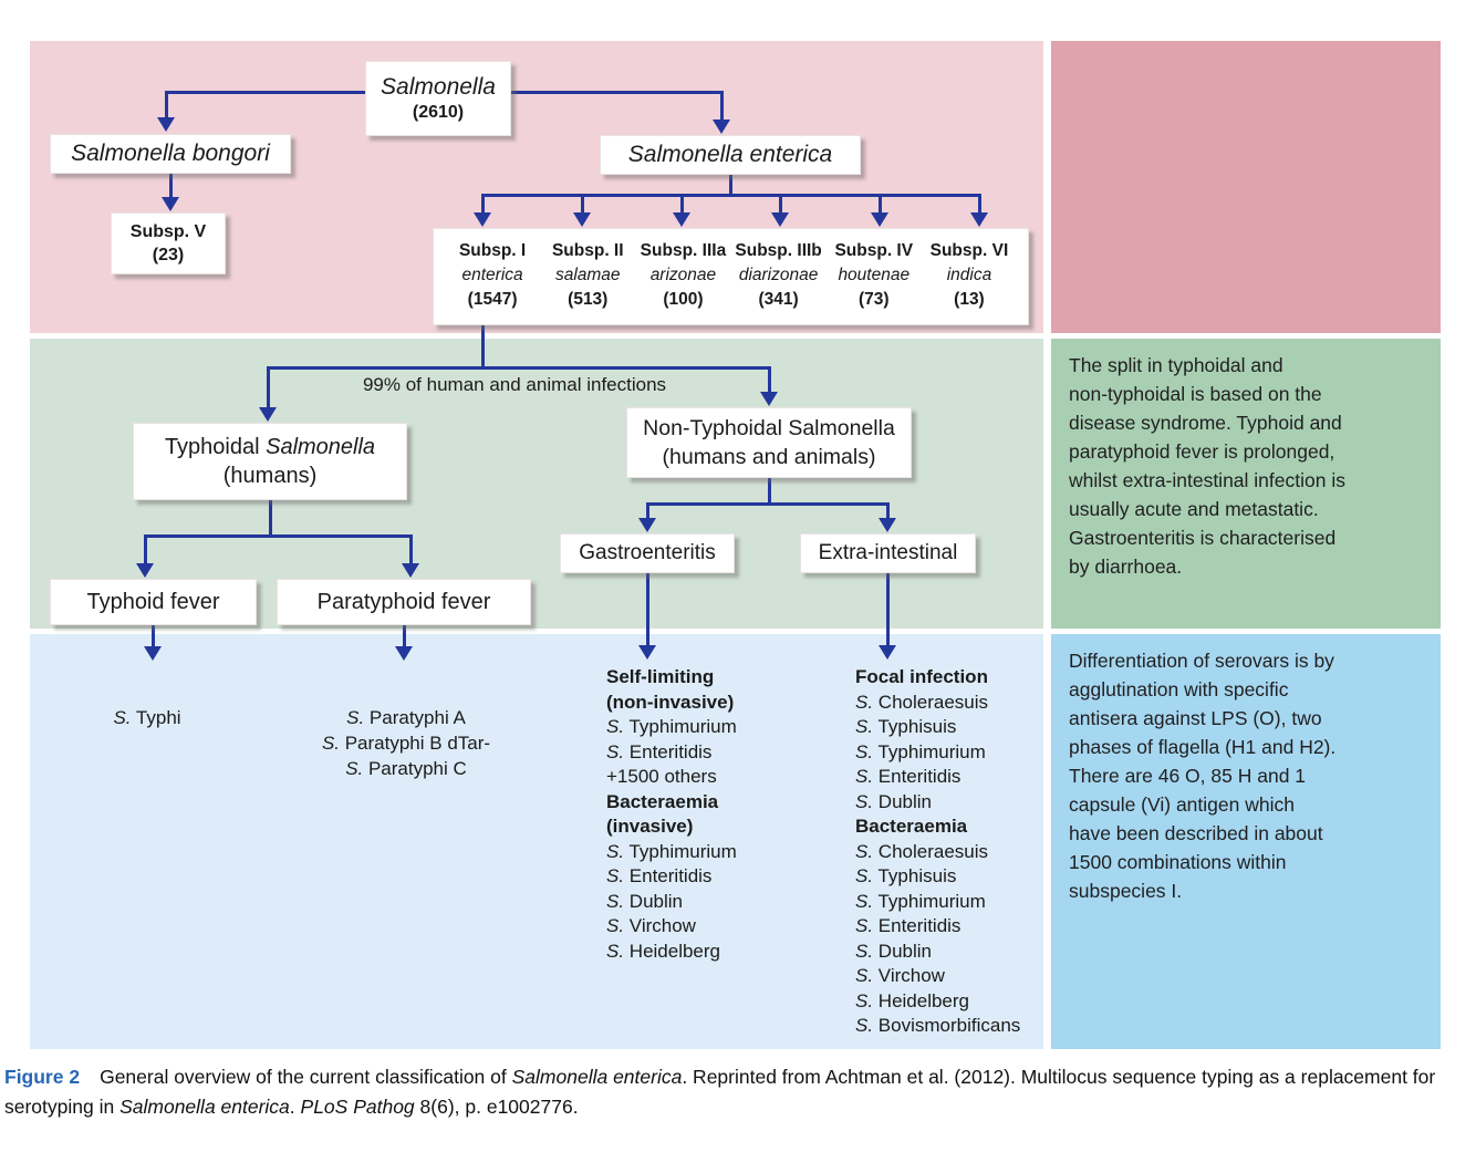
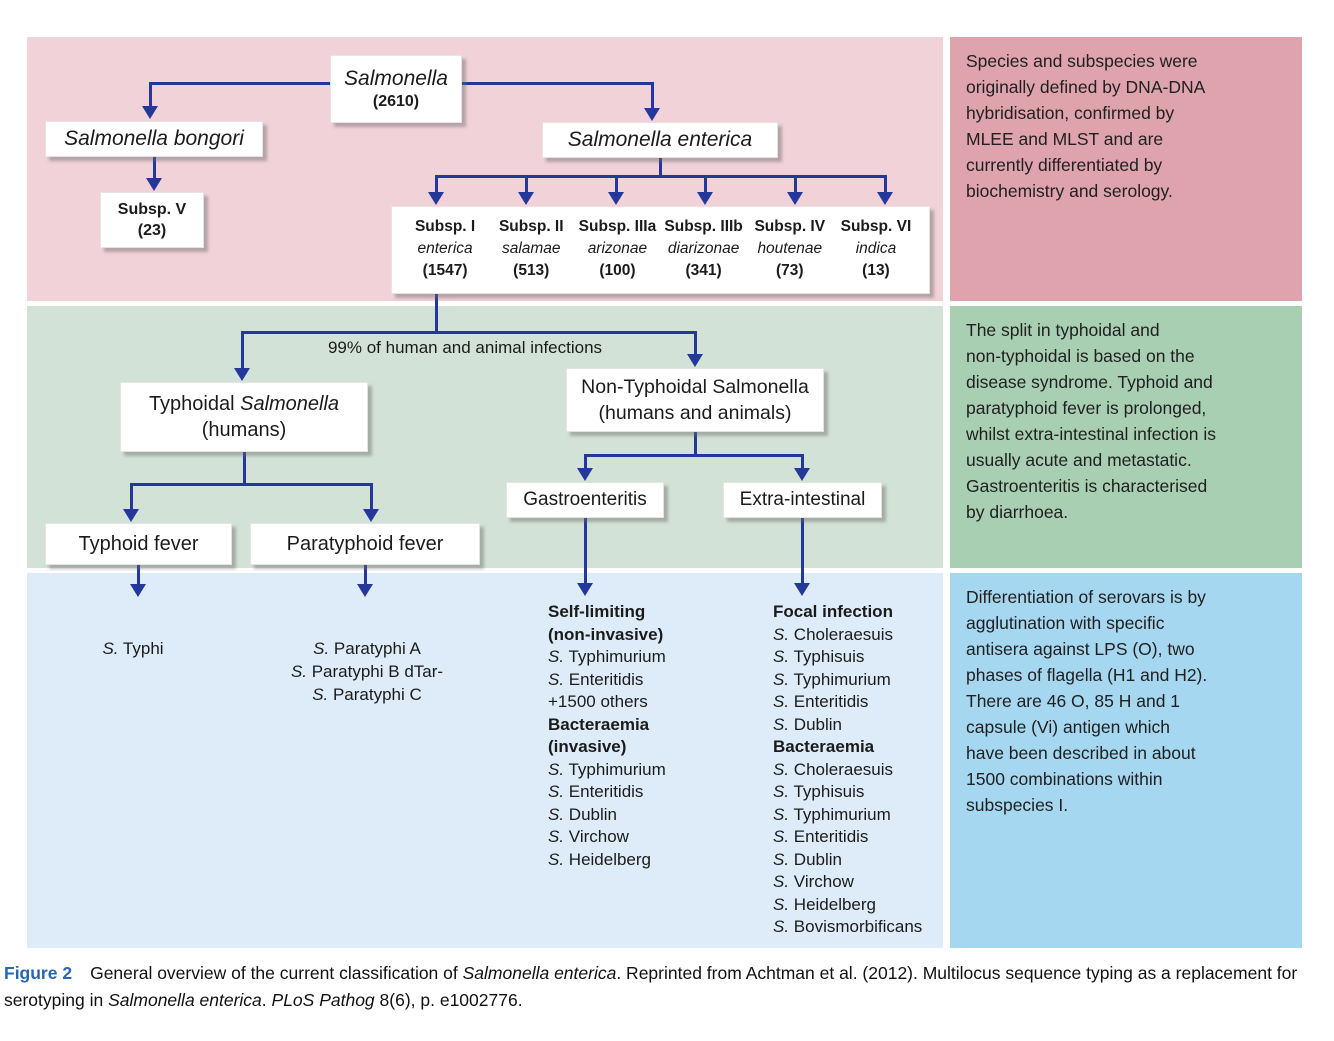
+ Species and subspecies were
+ originally defined by DNA-DNA
+ hybridisation, confirmed by
+ MLEE and MLST and are
+ currently differentiated by
+ biochemistry and serology.
  The split in typhoidal and
  non-typhoidal is based on the
  disease syndrome. Typhoid and
  paratyphoid fever is prolonged,
  whilst extra-intestinal infection is
  usually acute and metastatic.
  Gastroenteritis is characterised
  by diarrhoea.
  Differentiation of serovars is by
  agglutination with specific
  antisera against LPS (O), two
  phases of flagella (H1 and H2).
  There are 46 O, 85 H and 1
  capsule (Vi) antigen which
  have been described in about
  1500 combinations within
  subspecies I.
  Salmonella
  (2610)
  Salmonella bongori
  Subsp. V
  (23)
  Salmonella enterica
  Subsp. I
  enterica
  (1547)
  Subsp. II
  salamae
  (513)
  Subsp. IIIa
  arizonae
  (100)
  Subsp. IIIb
  diarizonae
  (341)
  Subsp. IV
  houtenae
  (73)
  Subsp. VI
  indica
  (13)
  99% of human and animal infections
  Typhoidal Salmonella
  (humans)
  Non-Typhoidal Salmonella
  (humans and animals)
  Typhoid fever
  Paratyphoid fever
  Gastroenteritis
  Extra-intestinal
  S. Typhi
  S. Paratyphi A
  S. Paratyphi B dTar-
  S. Paratyphi C
  Self-limiting
  (non-invasive)
  S. Typhimurium
  S. Enteritidis
  +1500 others
  Bacteraemia
  (invasive)
  S. Typhimurium
  S. Enteritidis
  S. Dublin
  S. Virchow
  S. Heidelberg
  Focal infection
  S. Choleraesuis
  S. Typhisuis
  S. Typhimurium
  S. Enteritidis
  S. Dublin
  Bacteraemia
  S. Choleraesuis
  S. Typhisuis
  S. Typhimurium
  S. Enteritidis
  S. Dublin
  S. Virchow
  S. Heidelberg
  S. Bovismorbificans
  Figure 2 General overview of the current classification of Salmonella enterica. Reprinted from Achtman et al. (2012). Multilocus sequence typing as a replacement for serotyping in Salmonella enterica. PLoS Pathog 8(6), p. e1002776.
